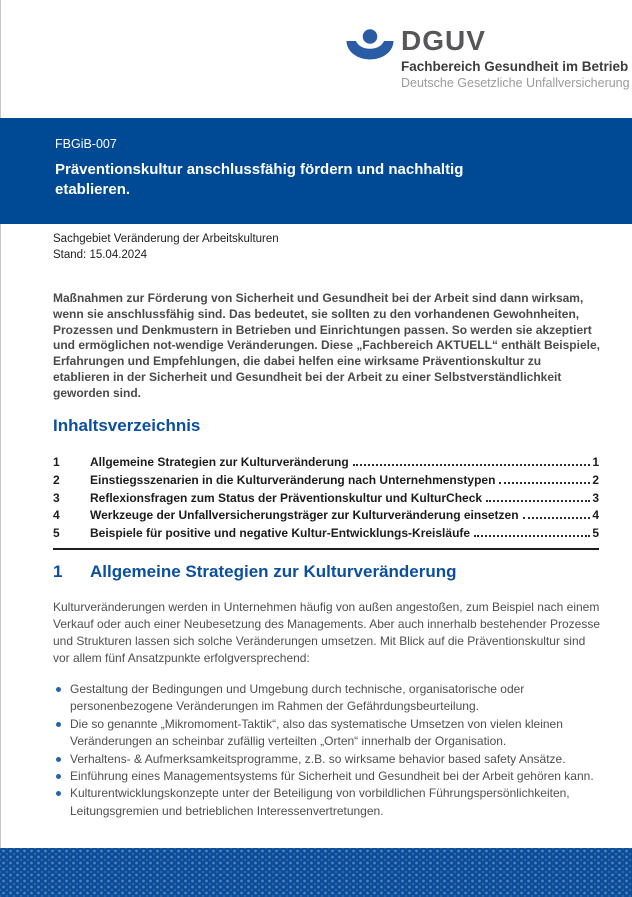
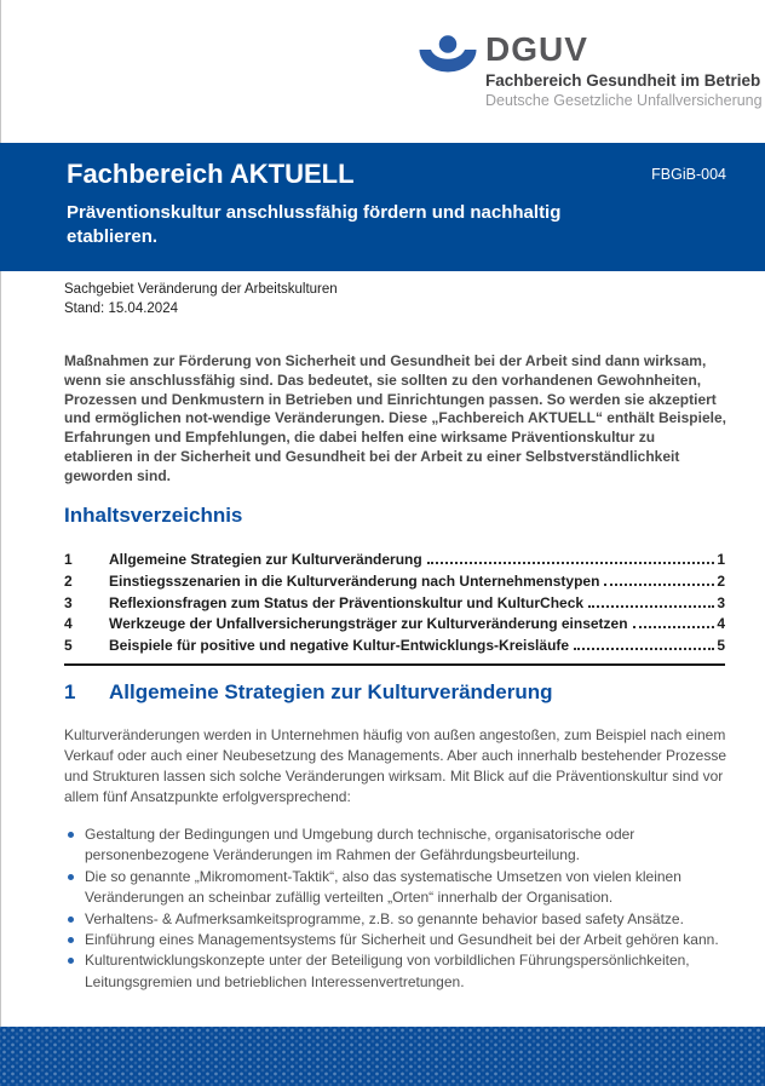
  DGUV
  Fachbereich Gesundheit im Betrieb
  Deutsche Gesetzliche Unfallversicherung
+ Fachbereich AKTUELL
- FBGiB-007
+ FBGiB-004
  Präventionskultur anschlussfähig fördern und nachhaltig etablieren.
  Sachgebiet Veränderung der Arbeitskulturen
  Stand: 15.04.2024
  Maßnahmen zur Förderung von Sicherheit und Gesundheit bei der Arbeit sind dann wirksam, wenn sie anschlussfähig sind. Das bedeutet, sie sollten zu den vorhandenen Gewohnheiten, Prozessen und Denkmustern in Betrieben und Einrichtungen passen. So werden sie akzeptiert und ermöglichen not-wendige Veränderungen. Diese „Fachbereich AKTUELL“ enthält Beispiele, Erfahrungen und Empfehlungen, die dabei helfen eine wirksame Präventionskultur zu etablieren in der Sicherheit und Gesundheit bei der Arbeit zu einer Selbstverständlichkeit geworden sind.
  Inhaltsverzeichnis
  1
  Allgemeine Strategien zur Kulturveränderung
  1
  2
  Einstiegsszenarien in die Kulturveränderung nach Unternehmenstypen
  2
  3
  Reflexionsfragen zum Status der Präventionskultur und KulturCheck
  3
  4
  Werkzeuge der Unfallversicherungsträger zur Kulturveränderung einsetzen
  4
  5
  Beispiele für positive und negative Kultur-Entwicklungs-Kreisläufe
  5
  1
  Allgemeine Strategien zur Kulturveränderung
- Kulturveränderungen werden in Unternehmen häufig von außen angestoßen, zum Beispiel nach einem Verkauf oder auch einer Neubesetzung des Managements. Aber auch innerhalb bestehender Prozesse und Strukturen lassen sich solche Veränderungen umsetzen. Mit Blick auf die Präventionskultur sind vor allem fünf Ansatzpunkte erfolgversprechend:
+ Kulturveränderungen werden in Unternehmen häufig von außen angestoßen, zum Beispiel nach einem Verkauf oder auch einer Neubesetzung des Managements. Aber auch innerhalb bestehender Prozesse und Strukturen lassen sich solche Veränderungen wirksam. Mit Blick auf die Präventionskultur sind vor allem fünf Ansatzpunkte erfolgversprechend:
  Gestaltung der Bedingungen und Umgebung durch technische, organisatorische oder personenbezogene Veränderungen im Rahmen der Gefährdungsbeurteilung.
  Die so genannte „Mikromoment-Taktik“, also das systematische Umsetzen von vielen kleinen Veränderungen an scheinbar zufällig verteilten „Orten“ innerhalb der Organisation.
- Verhaltens- & Aufmerksamkeitsprogramme, z.B. so wirksame behavior based safety Ansätze.
+ Verhaltens- & Aufmerksamkeitsprogramme, z.B. so genannte behavior based safety Ansätze.
  Einführung eines Managementsystems für Sicherheit und Gesundheit bei der Arbeit gehören kann.
  Kulturentwicklungskonzepte unter der Beteiligung von vorbildlichen Führungspersönlichkeiten, Leitungsgremien und betrieblichen Interessenvertretungen.
